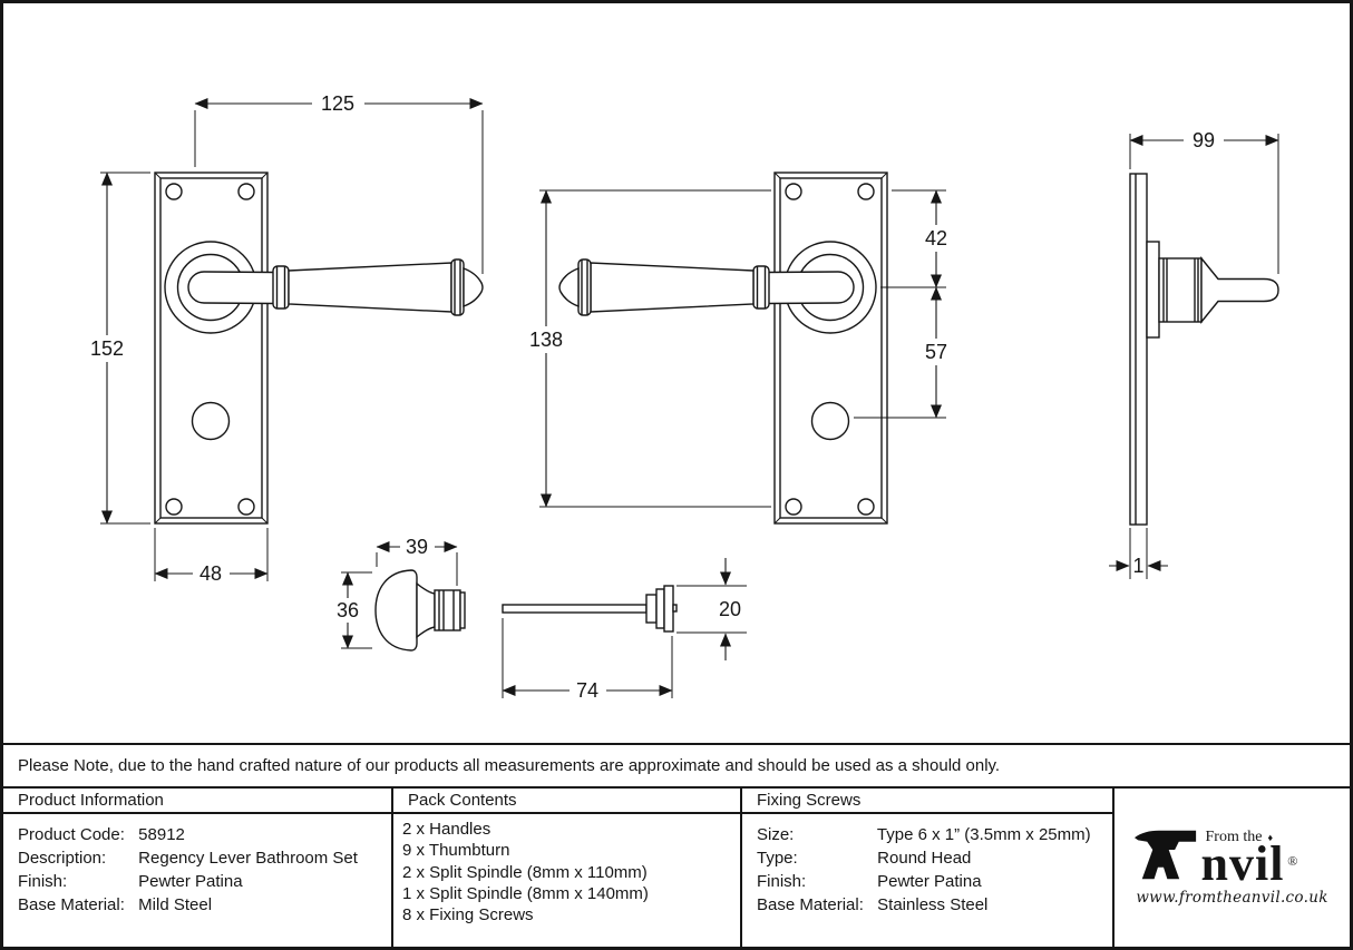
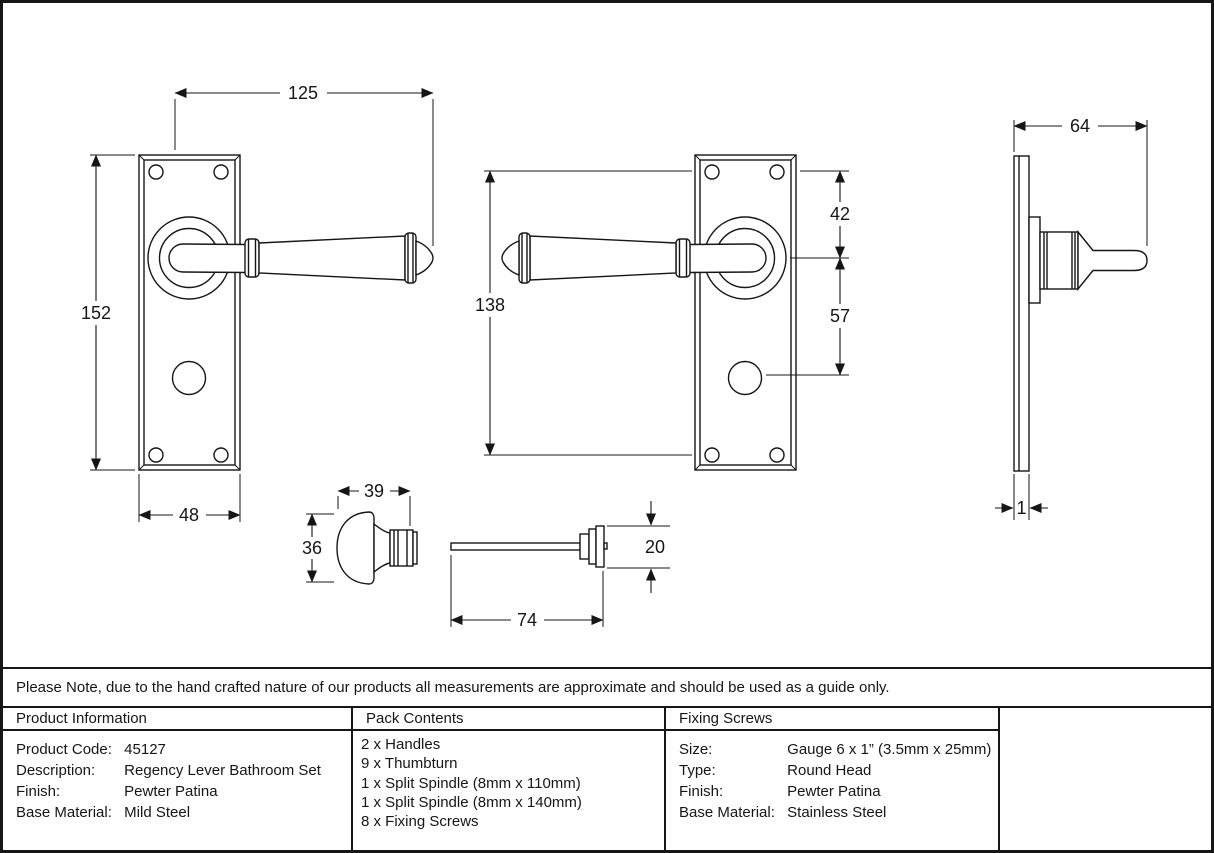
  125
  152
  48
  138
  42
  57
- 99
+ 64
  1
  39
  36
  74
  20
- Please Note, due to the hand crafted nature of our products all measurements are approximate and should be used as a should only.
+ Please Note, due to the hand crafted nature of our products all measurements are approximate and should be used as a guide only.
  Product Information
  Pack Contents
  Fixing Screws
- From the
- ♦
- nvil
- ®
- www.fromtheanvil.co.uk
- Product Code: 58912
+ Product Code: 45127
  Description: Regency Lever Bathroom Set
  Finish: Pewter Patina
  Base Material: Mild Steel
  2 x Handles
  9 x Thumbturn
- 2 x Split Spindle (8mm x 110mm)
+ 1 x Split Spindle (8mm x 110mm)
  1 x Split Spindle (8mm x 140mm)
  8 x Fixing Screws
- Size: Type 6 x 1” (3.5mm x 25mm)
+ Size: Gauge 6 x 1” (3.5mm x 25mm)
  Type: Round Head
  Finish: Pewter Patina
  Base Material: Stainless Steel
